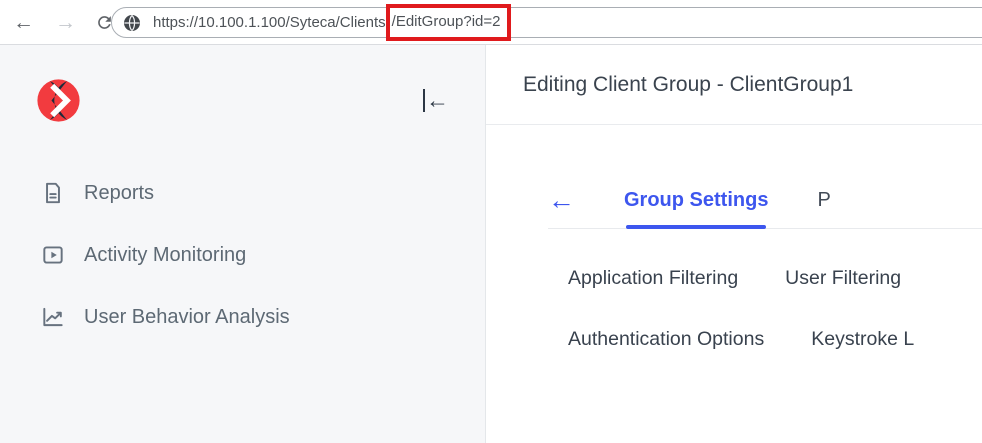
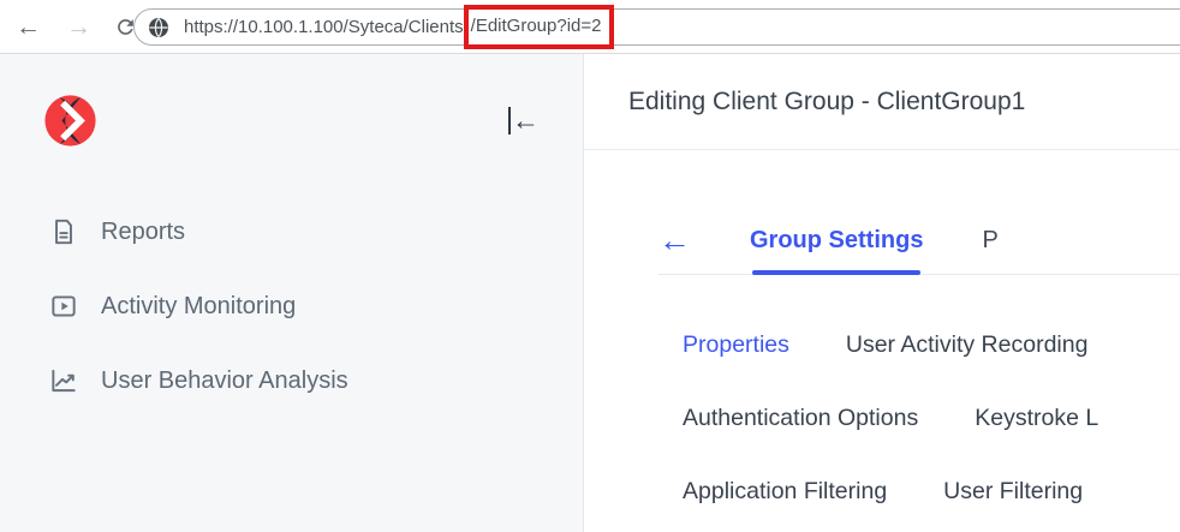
  ←
  →
  https://10.100.1.100/Syteca/Clients
  /EditGroup?id=2
  ←
  Reports
  Activity Monitoring
  User Behavior Analysis
  Editing Client Group - ClientGroup1
  ←
  Group Settings
  P
+ Properties
+ User Activity Recording
- Application Filtering
+ Authentication Options
- User Filtering
+ Keystroke L
- Authentication Options
+ Application Filtering
- Keystroke L
+ User Filtering
